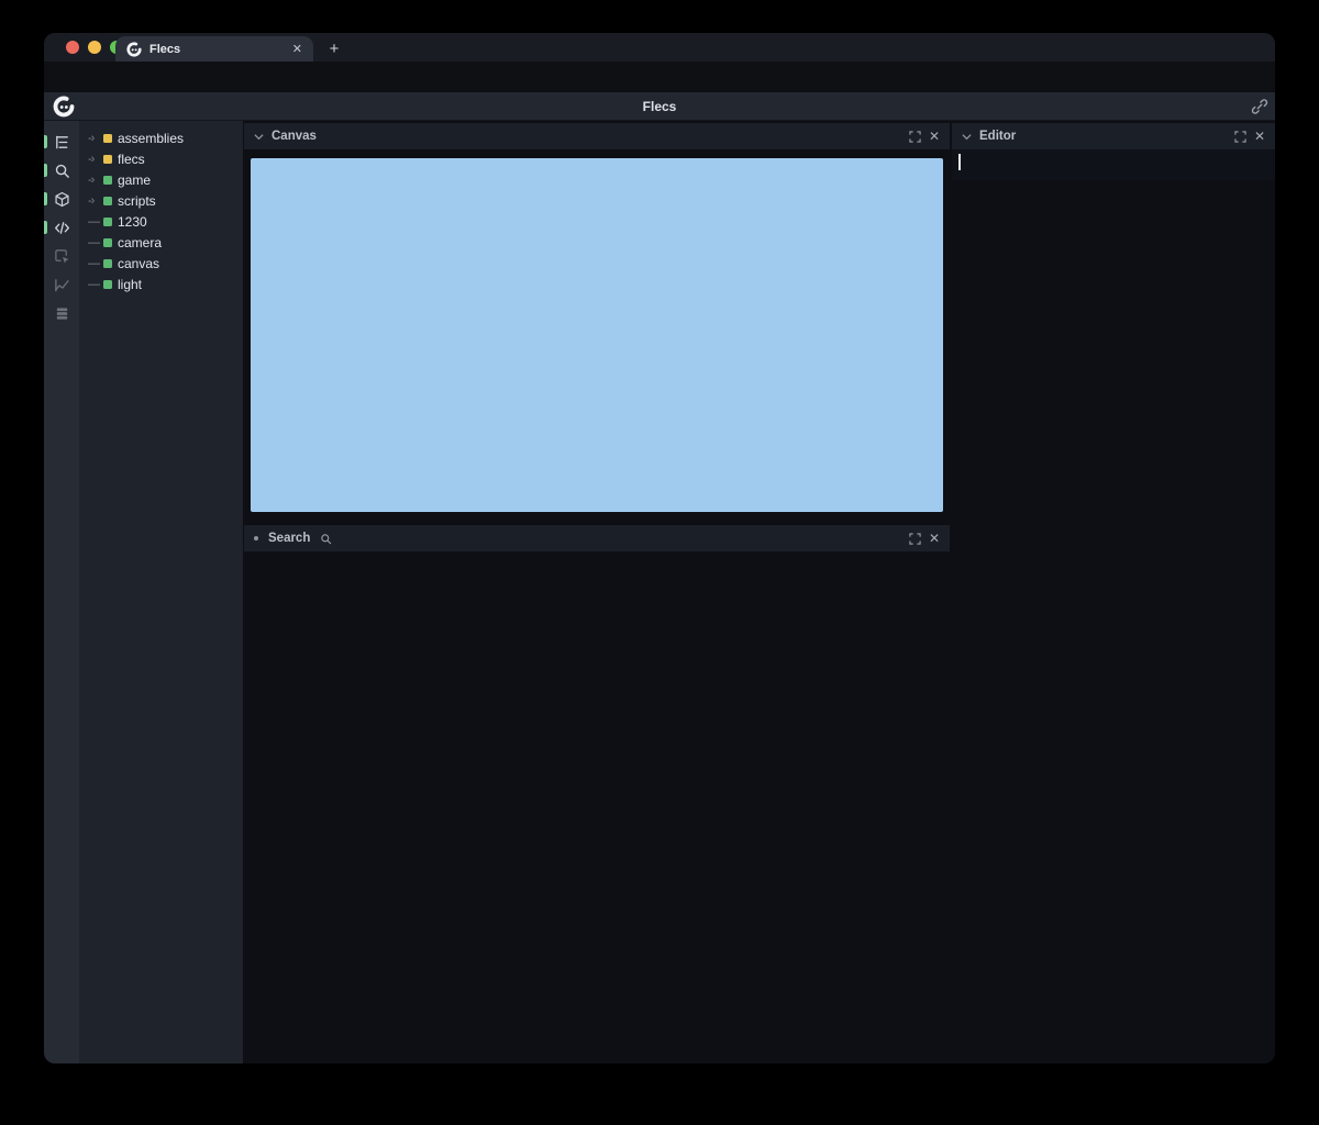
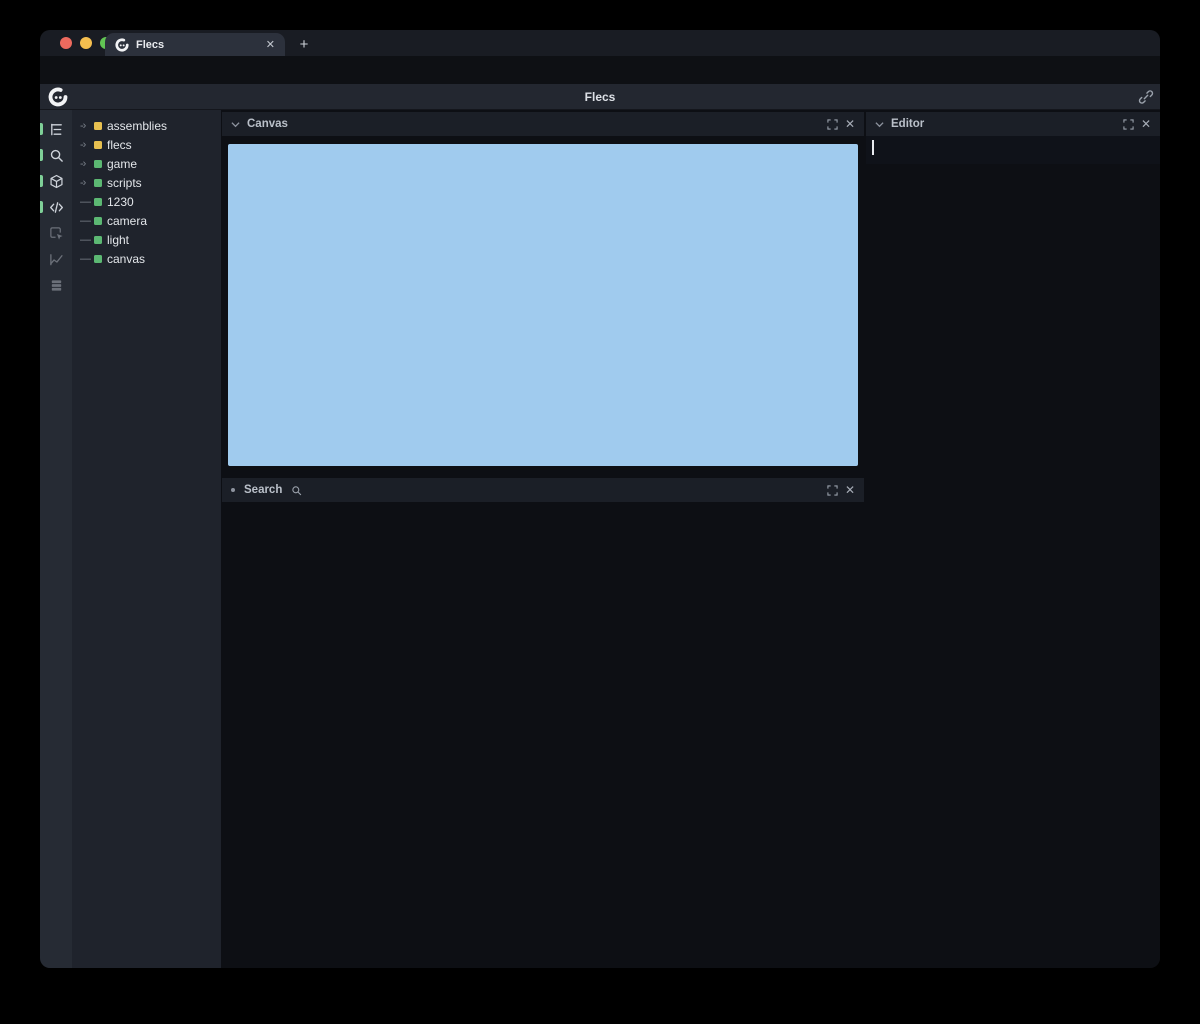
  Flecs
  ✕
  +
  Flecs
  -›
  assemblies
  -›
  flecs
  -›
  game
  -›
  scripts
  —
  1230
  —
  camera
  —
- canvas
+ light
  —
- light
+ canvas
  Canvas
  ✕
  Search
  ✕
  Editor
  ✕
